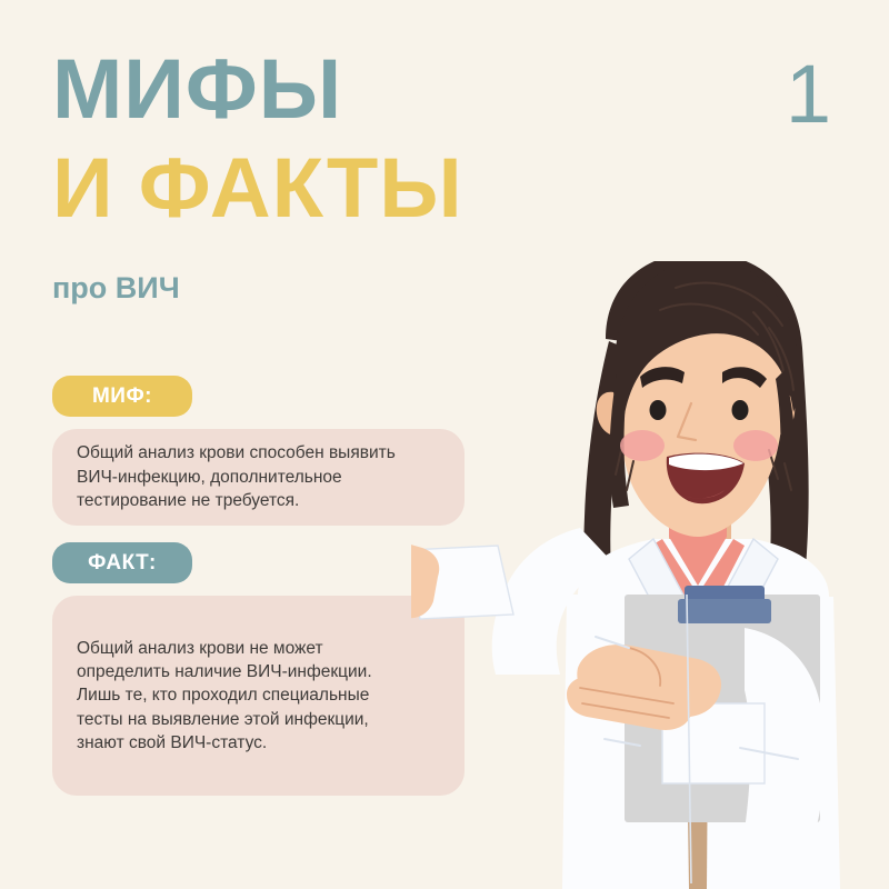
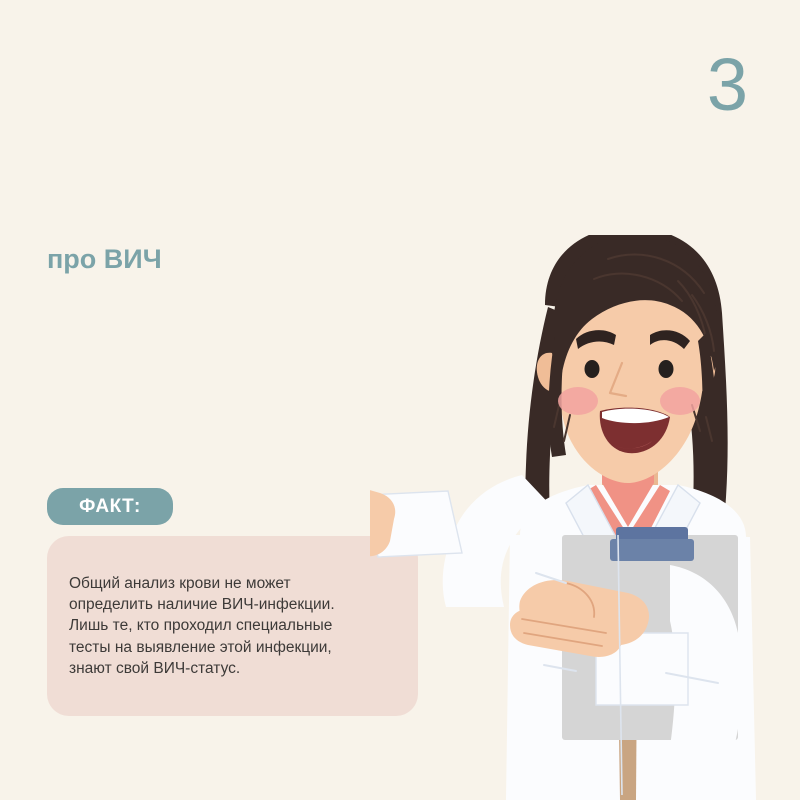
- МИФЫ
- И ФАКТЫ
  про ВИЧ
- 1
+ 3
- МИФ:
- Общий анализ крови способен выявить
- ВИЧ-инфекцию, дополнительное
- тестирование не требуется.
  ФАКТ:
  Общий анализ крови не может
  определить наличие ВИЧ-инфекции.
  Лишь те, кто проходил специальные
  тесты на выявление этой инфекции,
  знают свой ВИЧ-статус.
